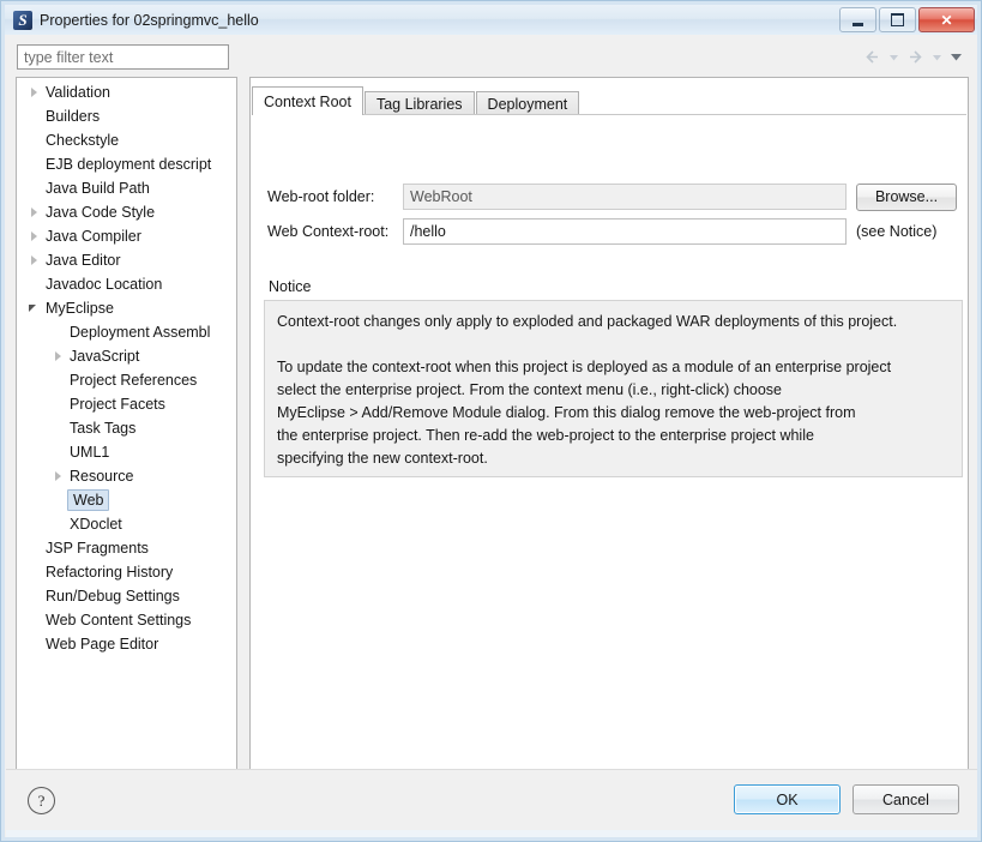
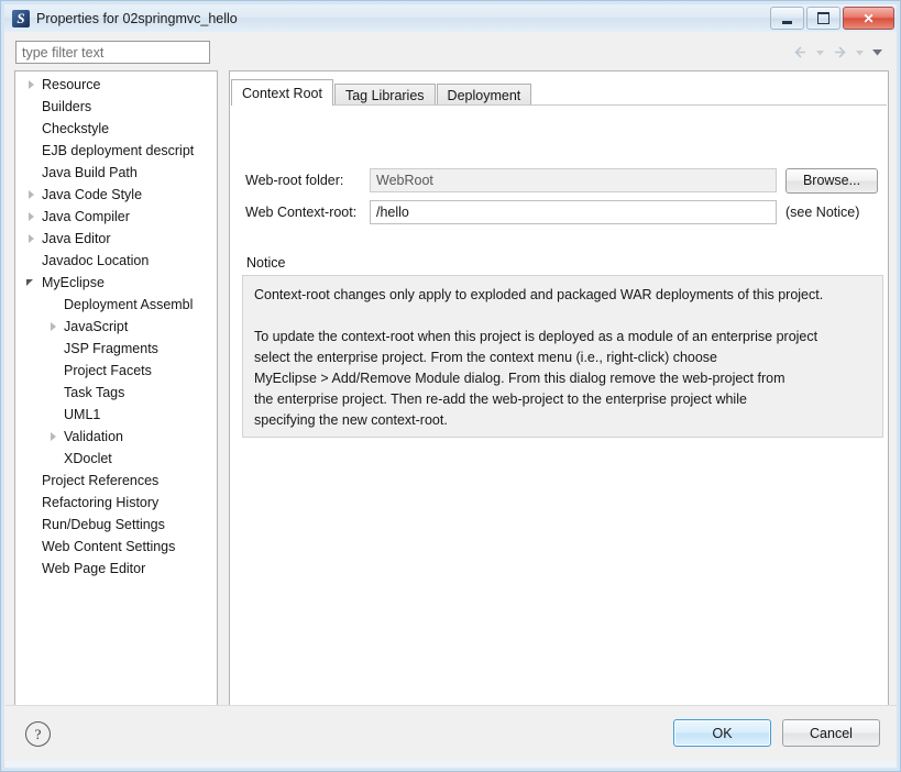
  S
  Properties for 02springmvc_hello
  ✕
  type filter text
- Validation
+ Resource
  Builders
  Checkstyle
  EJB deployment descript
  Java Build Path
  Java Code Style
  Java Compiler
  Java Editor
  Javadoc Location
  MyEclipse
  Deployment Assembl
  JavaScript
- Project References
+ JSP Fragments
  Project Facets
  Task Tags
  UML1
- Resource
+ Validation
- Web
  XDoclet
- JSP Fragments
+ Project References
  Refactoring History
  Run/Debug Settings
  Web Content Settings
  Web Page Editor
  Context Root
  Tag Libraries
  Deployment
  Web-root folder:
  WebRoot
  Browse...
  Web Context-root:
  /hello
  (see Notice)
  Notice
  Context-root changes only apply to exploded and packaged WAR deployments of this project.
  To update the context-root when this project is deployed as a module of an enterprise project
  select the enterprise project. From the context menu (i.e., right-click) choose
  MyEclipse > Add/Remove Module dialog. From this dialog remove the web-project from
  the enterprise project. Then re-add the web-project to the enterprise project while
  specifying the new context-root.
  ?
  OK
  Cancel
